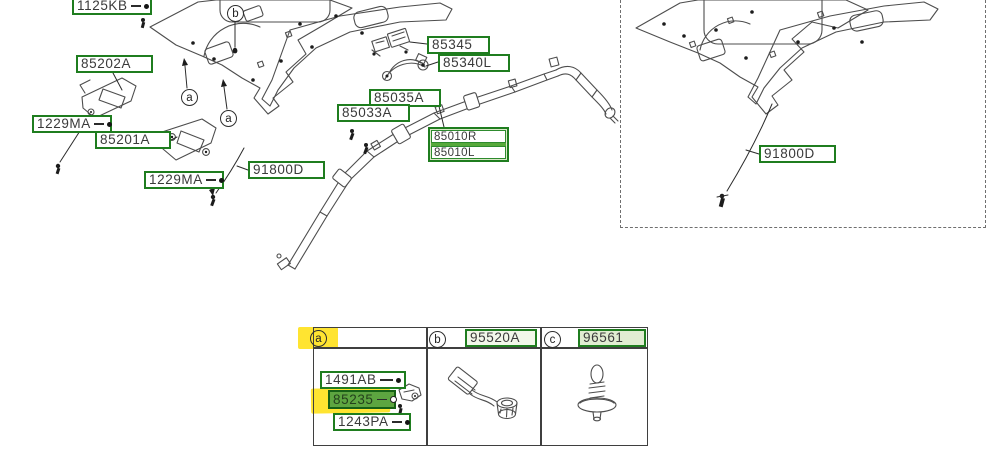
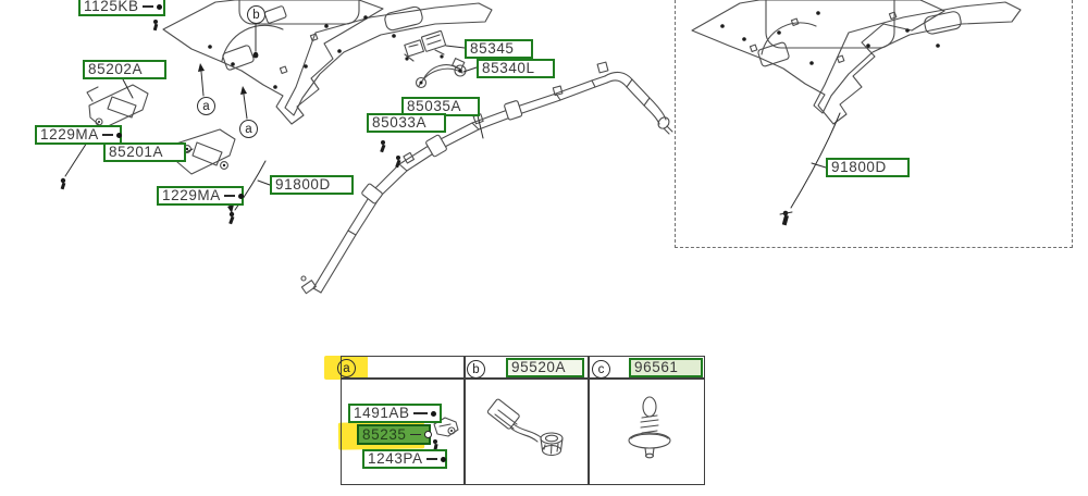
  1125KB
  85202A
  1229MA
  85201A
  1229MA
  91800D
  85345
  85340L
  85035A
  85033A
- 85010R
- 85010L
  91800D
  a
  a
  b
  a
  b
  c
  95520A
  96561
  1491AB
  85235
  1243PA
